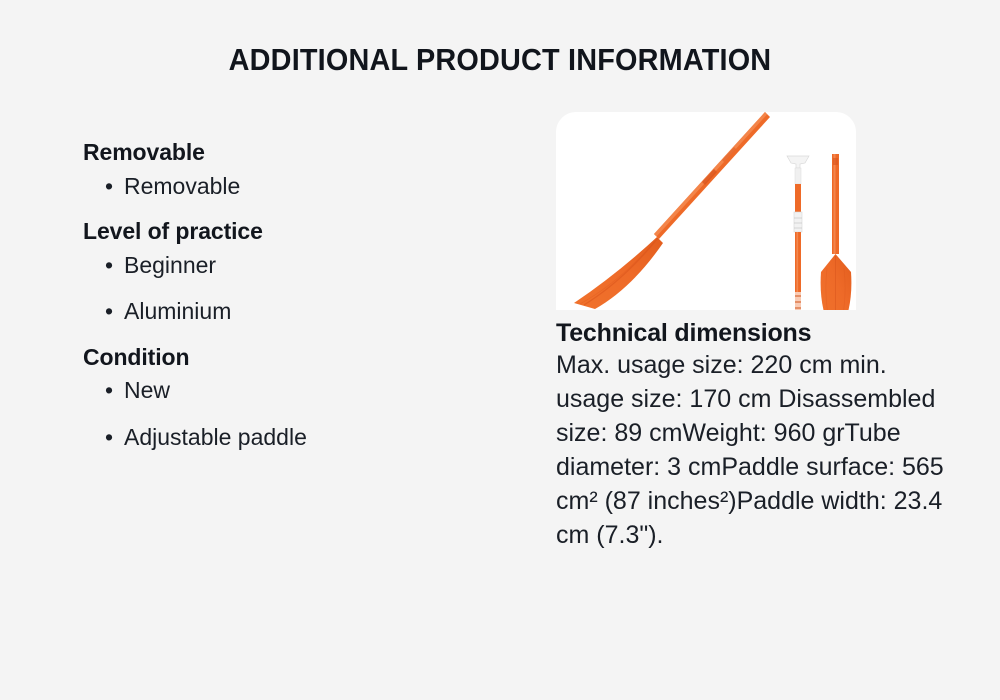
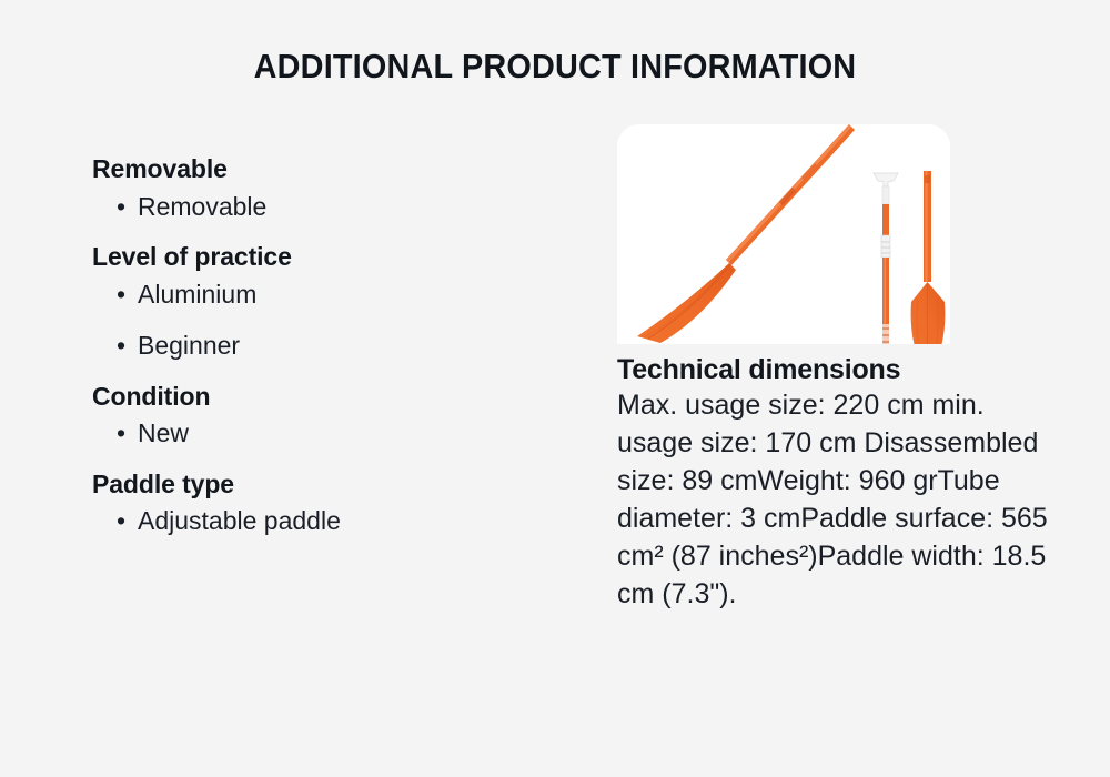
  ADDITIONAL PRODUCT INFORMATION
  Removable
  •
  Removable
  Level of practice
  •
- Beginner
+ Aluminium
  •
- Aluminium
+ Beginner
  Condition
  •
  New
+ Paddle type
  •
  Adjustable paddle
  Technical dimensions
- Max. usage size: 220 cm min. usage size: 170 cm Disassembled size: 89 cmWeight: 960 grTube diameter: 3 cmPaddle surface: 565 cm² (87 inches²)Paddle width: 23.4 cm (7.3").
+ Max. usage size: 220 cm min. usage size: 170 cm Disassembled size: 89 cmWeight: 960 grTube diameter: 3 cmPaddle surface: 565 cm² (87 inches²)Paddle width: 18.5 cm (7.3").
